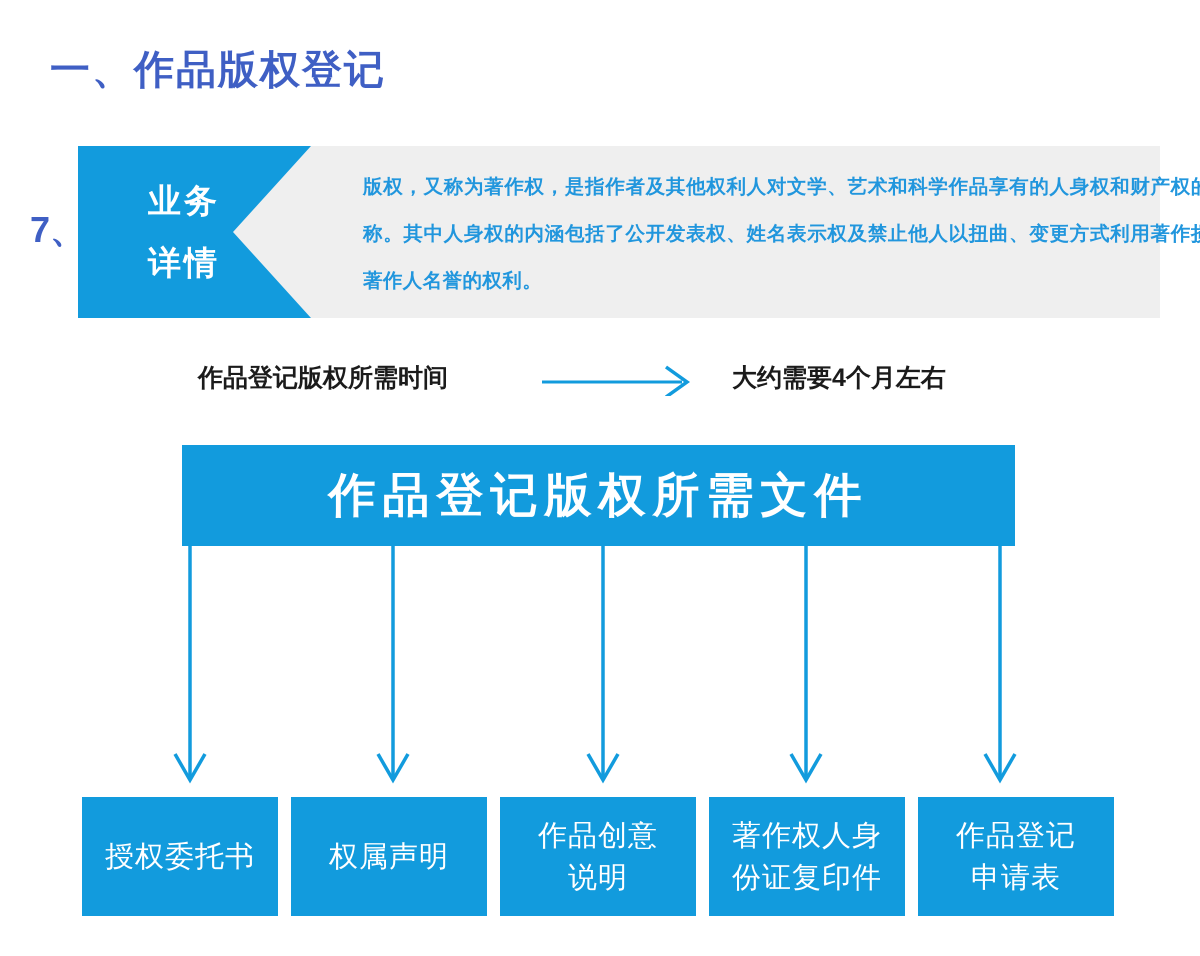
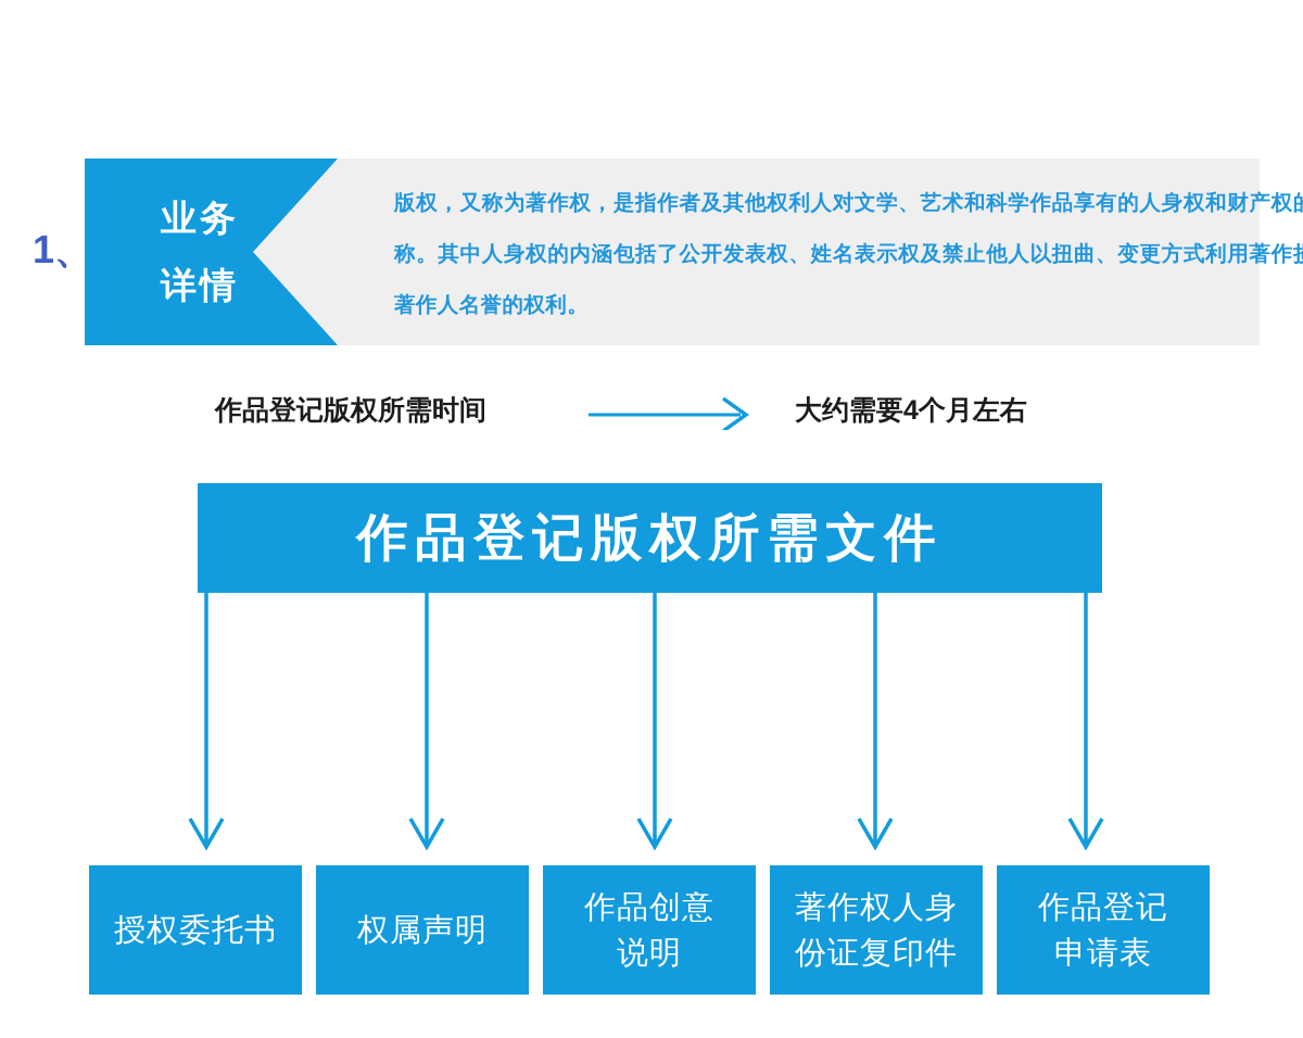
- 一、作品版权登记
- 7、
+ 1、
  业务
  详情
  版权，又称为著作权，是指作者及其他权利人对文学、艺术和科学作品享有的人身权和财产权称。其中人身权的内涵包括了公开发表权、姓名表示权及禁止他人以扭曲、变更方式利用著作著作人名誉的权利。
  作品登记版权所需时间
  大约需要4个月左右
  作品登记版权所需文件
  授权委托书
  权属声明
  作品创意
  说明
  著作权人身
  份证复印件
  作品登记
  申请表
